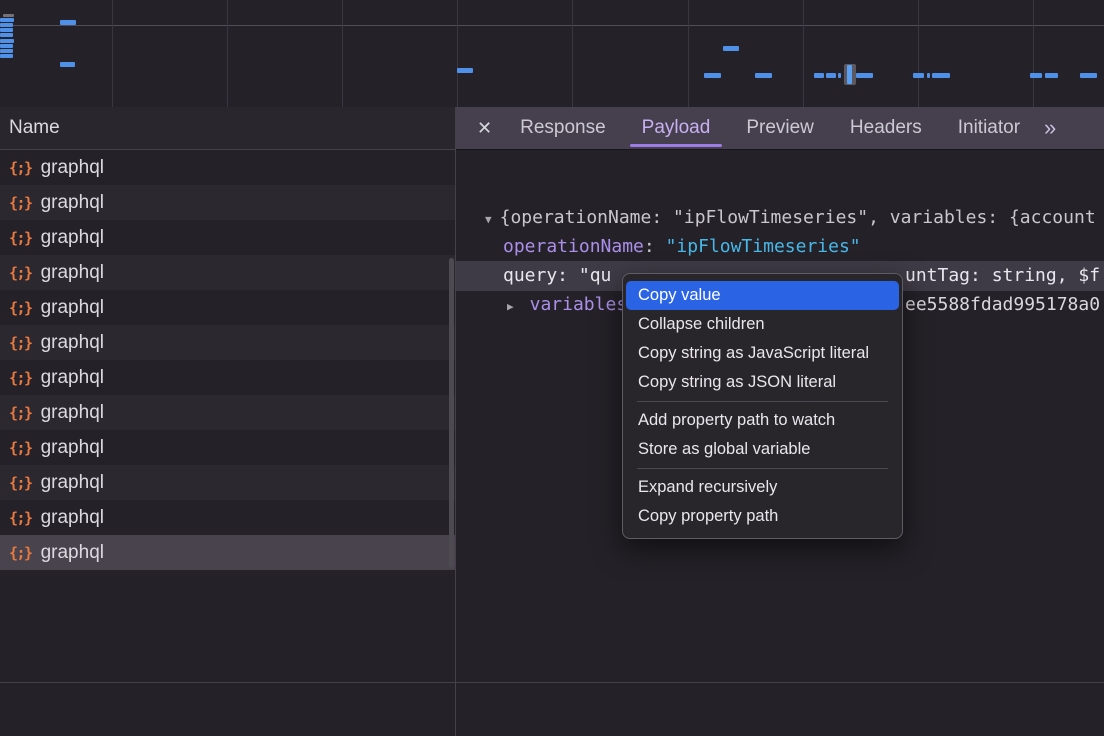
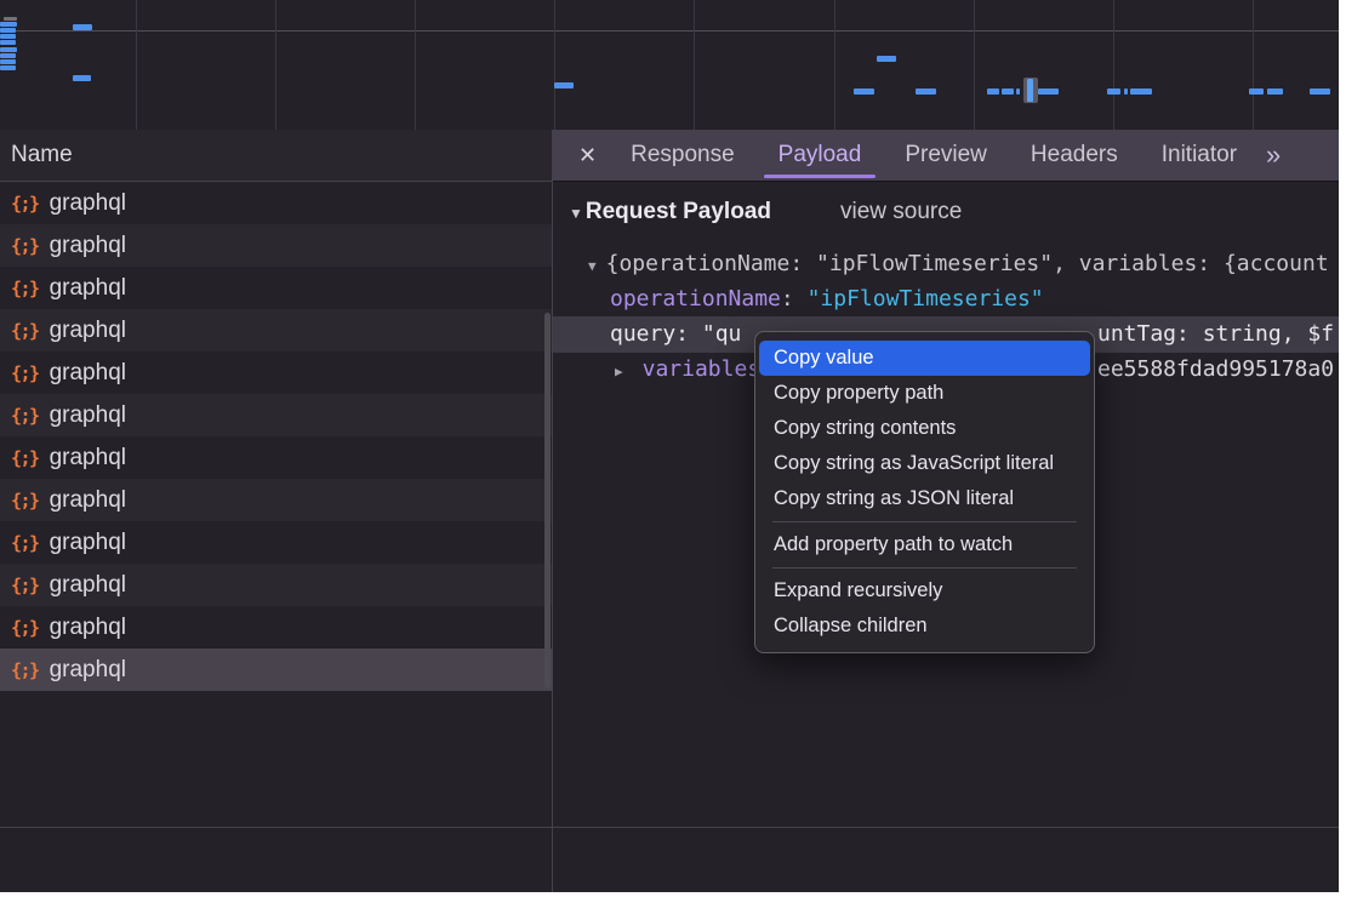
  Name
  ✕
  Response
  Payload
  Preview
  Headers
  Initiator
  »
  {;}
  graphql
  {;}
  graphql
  {;}
  graphql
  {;}
  graphql
  {;}
  graphql
  {;}
  graphql
  {;}
  graphql
  {;}
  graphql
  {;}
  graphql
  {;}
  graphql
  {;}
  graphql
  {;}
  graphql
+ ▼
+ Request Payload
+ view source
  ▼ {operationName: "ipFlowTimeseries", variables: {account
  operationName: "ipFlowTimeseries"
  query: "qu
  untTag: string, $f
  ▶ variable
  ee5588fdad995178a0
  Copy value
- Collapse children
+ Copy property path
+ Copy string contents
  Copy string as JavaScript literal
  Copy string as JSON literal
  Add property path to watch
- Store as global variable
  Expand recursively
- Copy property path
+ Collapse children
